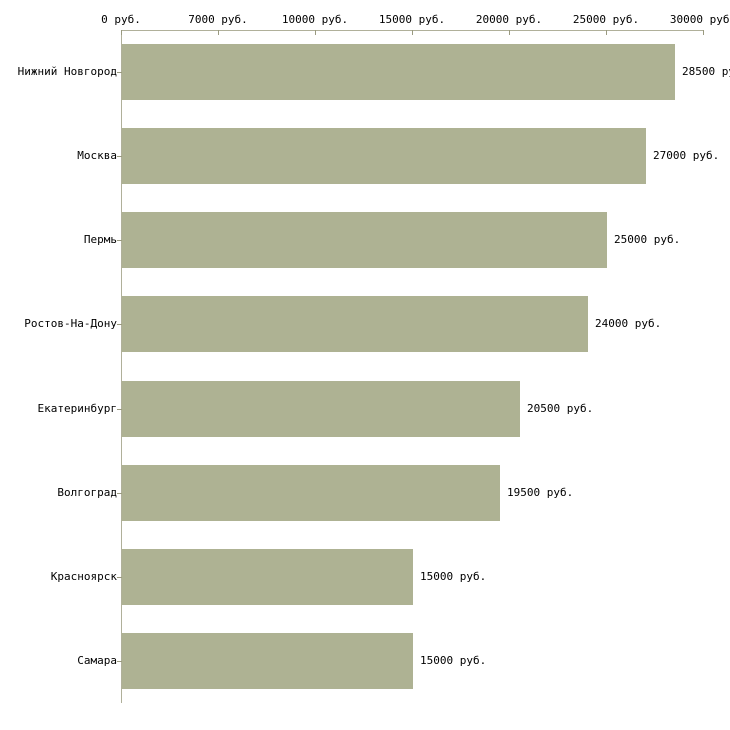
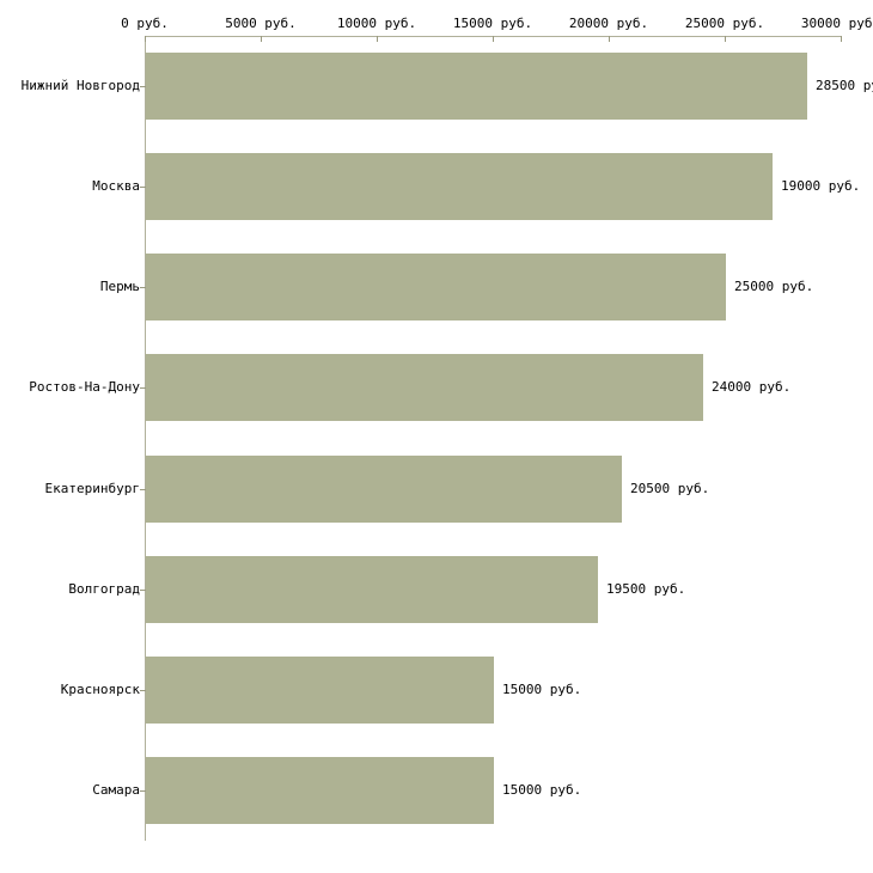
  0 руб.
- 7000 руб.
+ 5000 руб.
  10000 руб.
  15000 руб.
  20000 руб.
  25000 руб.
  30000 руб
  Нижний Новгород
  Москва
  Пермь
  Ростов-На-Дону
  Екатеринбург
  Волгоград
  Красноярск
  Самара
- 27000 руб.
+ 19000 руб.
  25000 руб.
  24000 руб.
  20500 руб.
  19500 руб.
  15000 руб.
  15000 руб.
